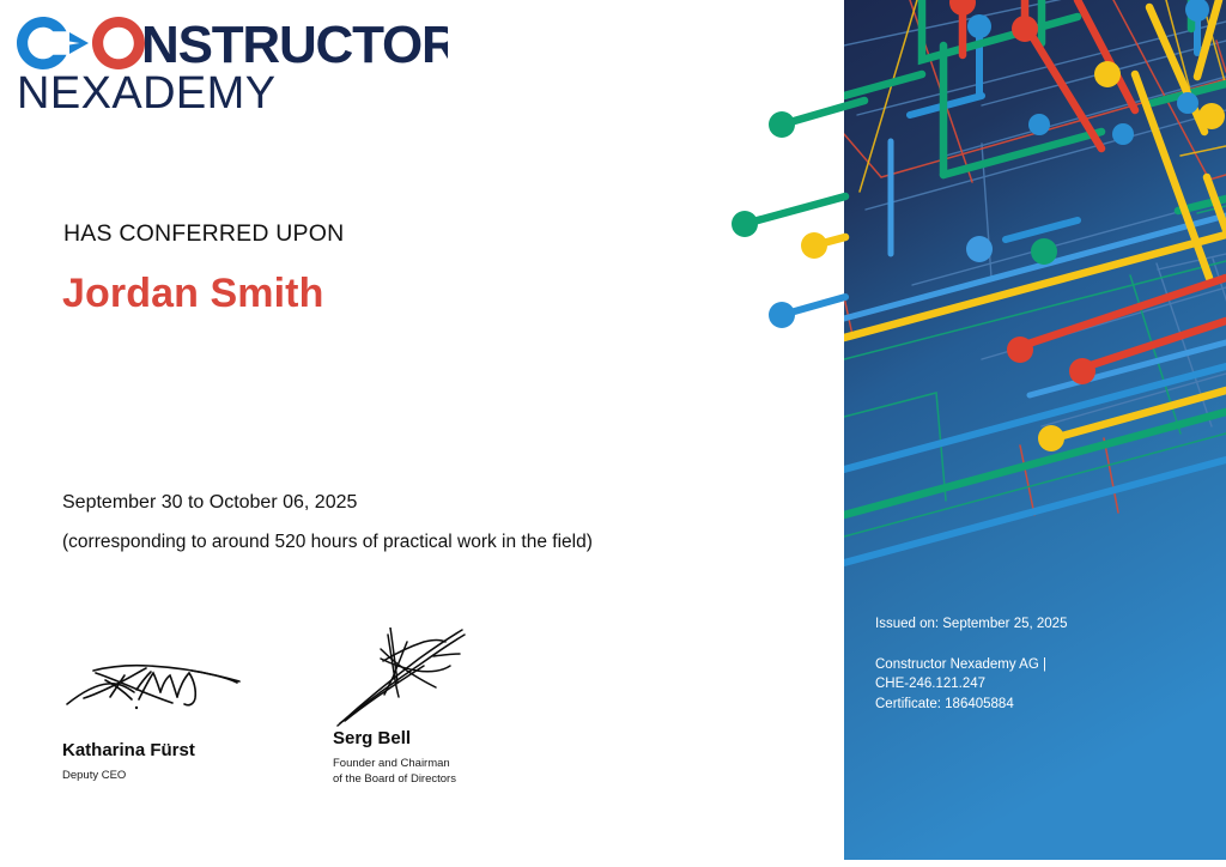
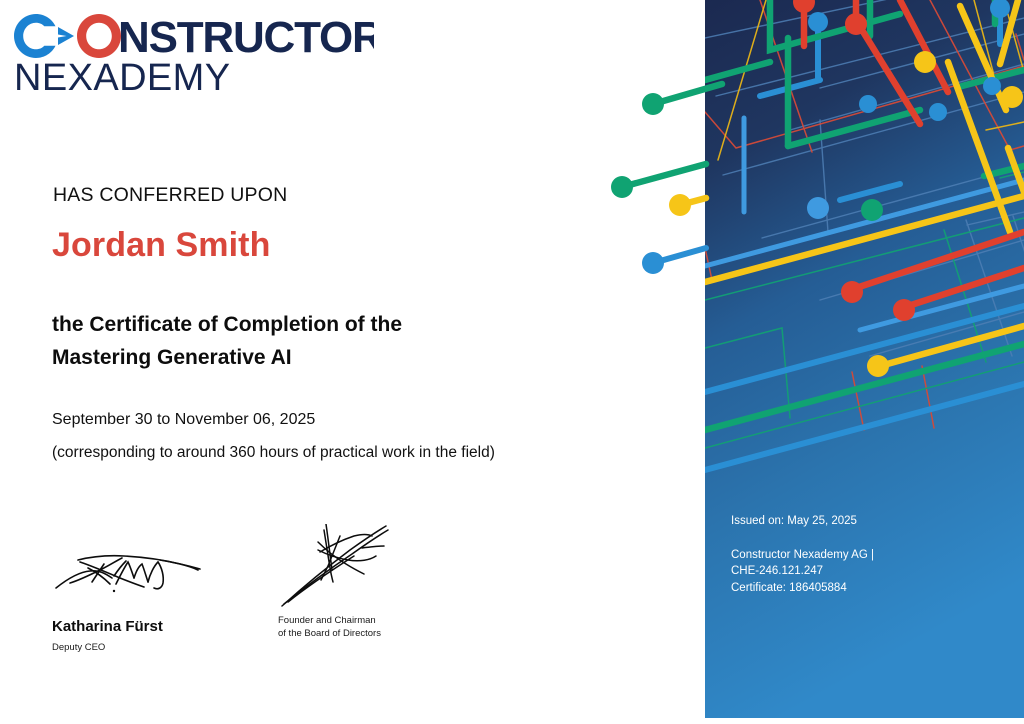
  NSTRUCTOR
  NEXADEMY
  HAS CONFERRED UPON
  Jordan Smith
+ the Certificate of Completion of the
+ Mastering Generative AI
- September 30 to October 06, 2025
+ September 30 to November 06, 2025
- (corresponding to around 520 hours of practical work in the field)
+ (corresponding to around 360 hours of practical work in the field)
  Katharina Fürst
  Deputy CEO
- Serg Bell
  Founder and Chairman
  of the Board of Directors
- Issued on: September 25, 2025
+ Issued on: May 25, 2025
  Constructor Nexademy AG |
  CHE-246.121.247
  Certificate: 186405884
